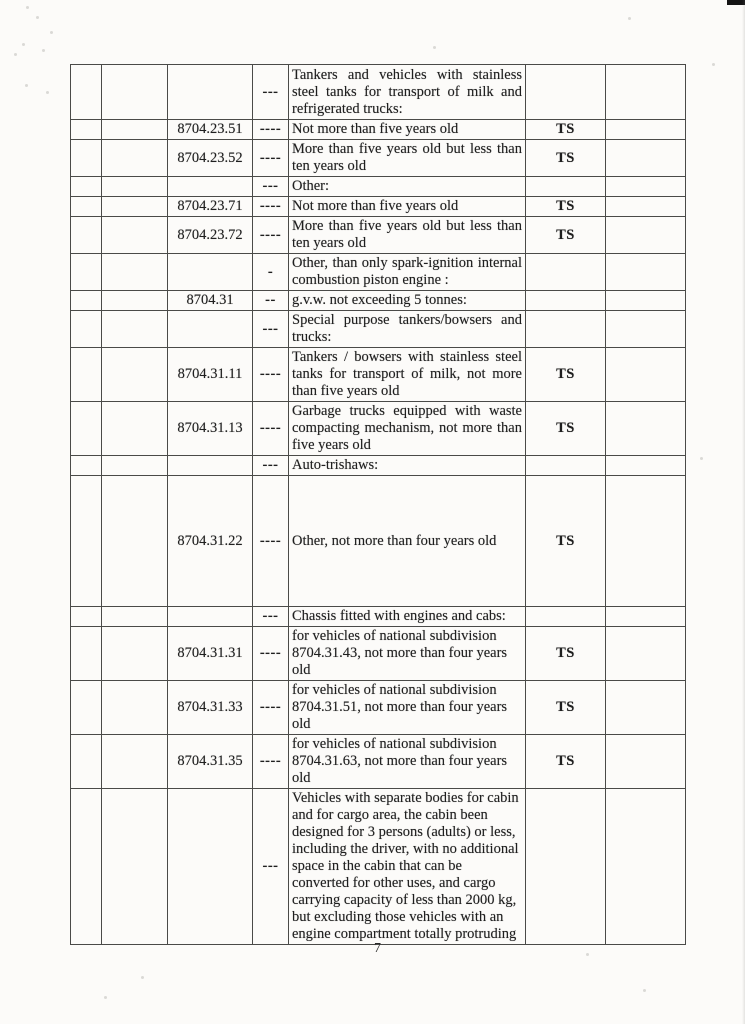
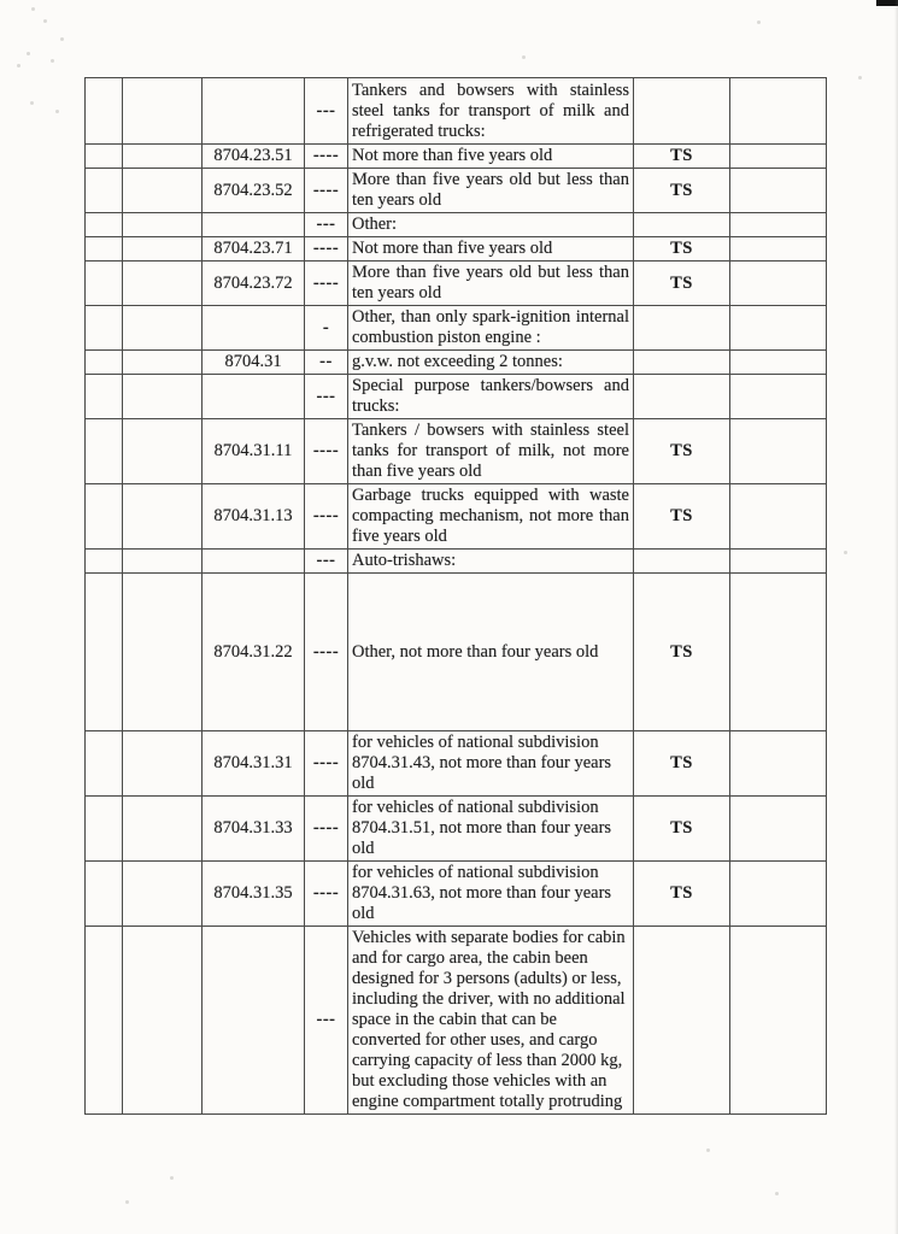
- 			---	Tankers and vehicles with stainless steel tanks for transport of milk and refrigerated trucks:
+ 			---	Tankers and bowsers with stainless steel tanks for transport of milk and refrigerated trucks:
  		8704.23.51	----	Not more than five years old	TS
  		8704.23.52	----	More than five years old but less than ten years old	TS
  			---	Other:
  		8704.23.71	----	Not more than five years old	TS
  		8704.23.72	----	More than five years old but less than ten years old	TS
  			-	Other, than only spark-ignition internal combustion piston engine :
- 		8704.31	--	g.v.w. not exceeding 5 tonnes:
+ 		8704.31	--	g.v.w. not exceeding 2 tonnes:
  			---	Special purpose tankers/bowsers and trucks:
  		8704.31.11	----	Tankers / bowsers with stainless steel tanks for transport of milk, not more than five years old	TS
  		8704.31.13	----	Garbage trucks equipped with waste compacting mechanism, not more than five years old	TS
  			---	Auto-trishaws:
  		8704.31.22	----	Other, not more than four years old	TS
- 			---	Chassis fitted with engines and cabs:
  		8704.31.31	----	for vehicles of national subdivision 8704.31.43, not more than four years old	TS
  		8704.31.33	----	for vehicles of national subdivision 8704.31.51, not more than four years old	TS
  		8704.31.35	----	for vehicles of national subdivision 8704.31.63, not more than four years old	TS
  			---	Vehicles with separate bodies for cabin and for cargo area, the cabin been designed for 3 persons (adults) or less, including the driver, with no additional space in the cabin that can be converted for other uses, and cargo carrying capacity of less than 2000 kg, but excluding those vehicles with an engine compartment totally protruding
- 7
